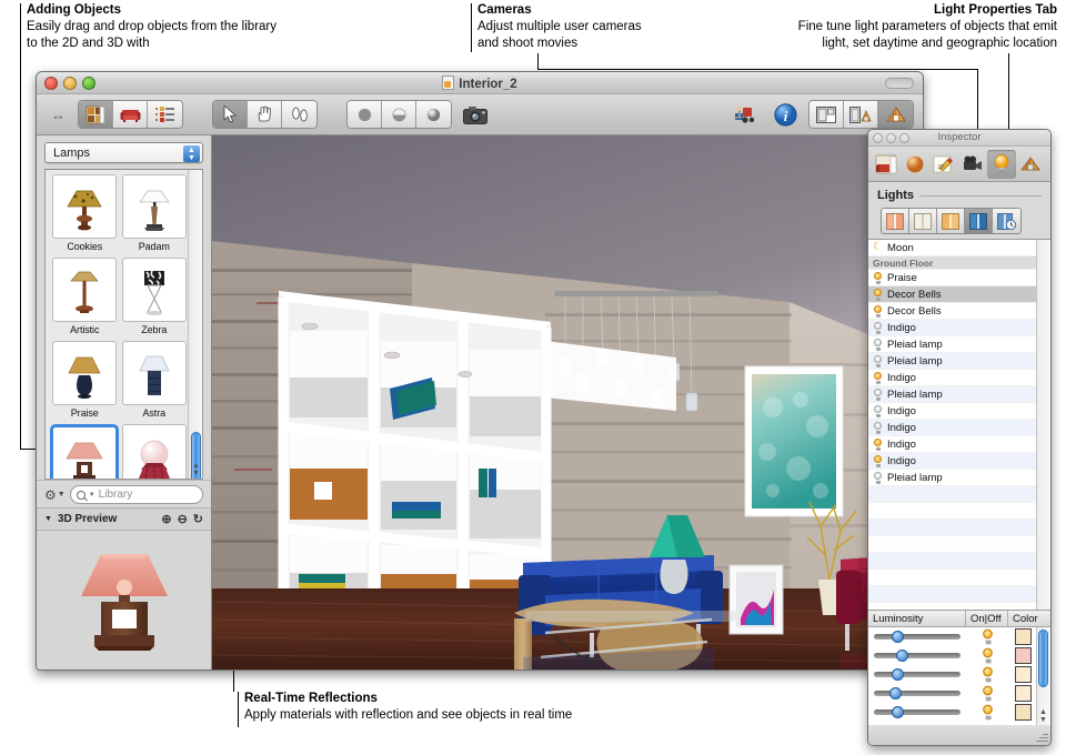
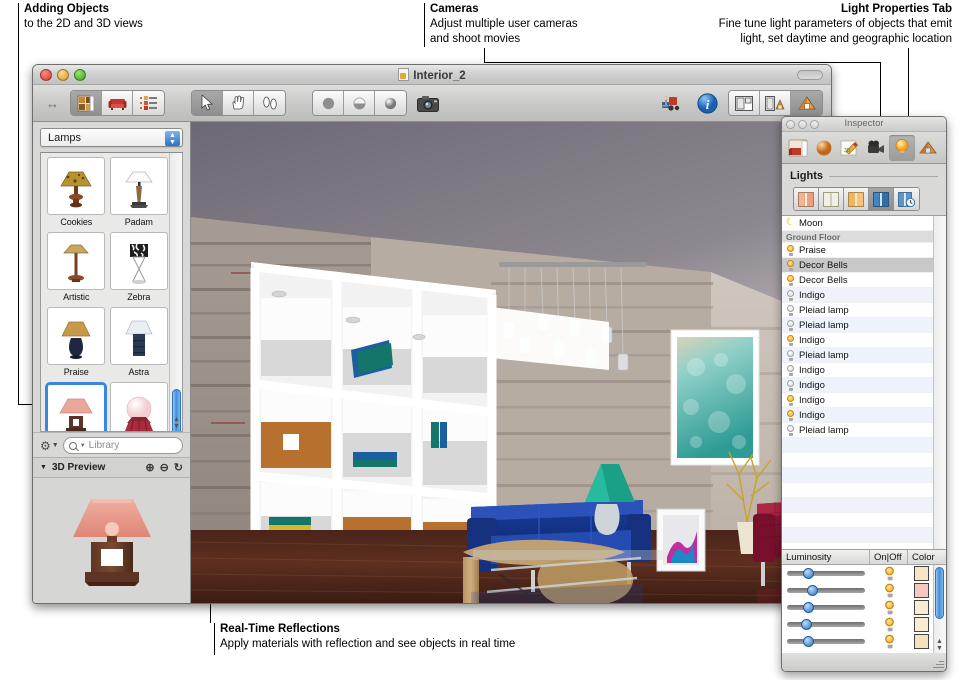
  Adding Objects
- Easily drag and drop objects from the library
- to the 2D and 3D with
+ to the 2D and 3D views
  Cameras
  Adjust multiple user cameras
  and shoot movies
  Light Properties Tab
  Fine tune light parameters of objects that emit
  light, set daytime and geographic location
  Real-Time Reflections
  Apply materials with reflection and see objects in real time
  Interior_2
  ↔
  i
  Lamps
  Cookies
  Padam
  Artistic
  Zebra
  Praise
  Astra
  ⚙
  Library
  3D Preview
  ⊕
  ⊖
  ↻
  Inspector
  Lights
  ☾
  Moon
  Ground Floor
  Praise
  Decor Bells
  Decor Bells
  Indigo
  Pleiad lamp
  Pleiad lamp
  Indigo
  Pleiad lamp
  Indigo
  Indigo
  Indigo
  Indigo
  Pleiad lamp
  Luminosity
  On|Off
  Color
